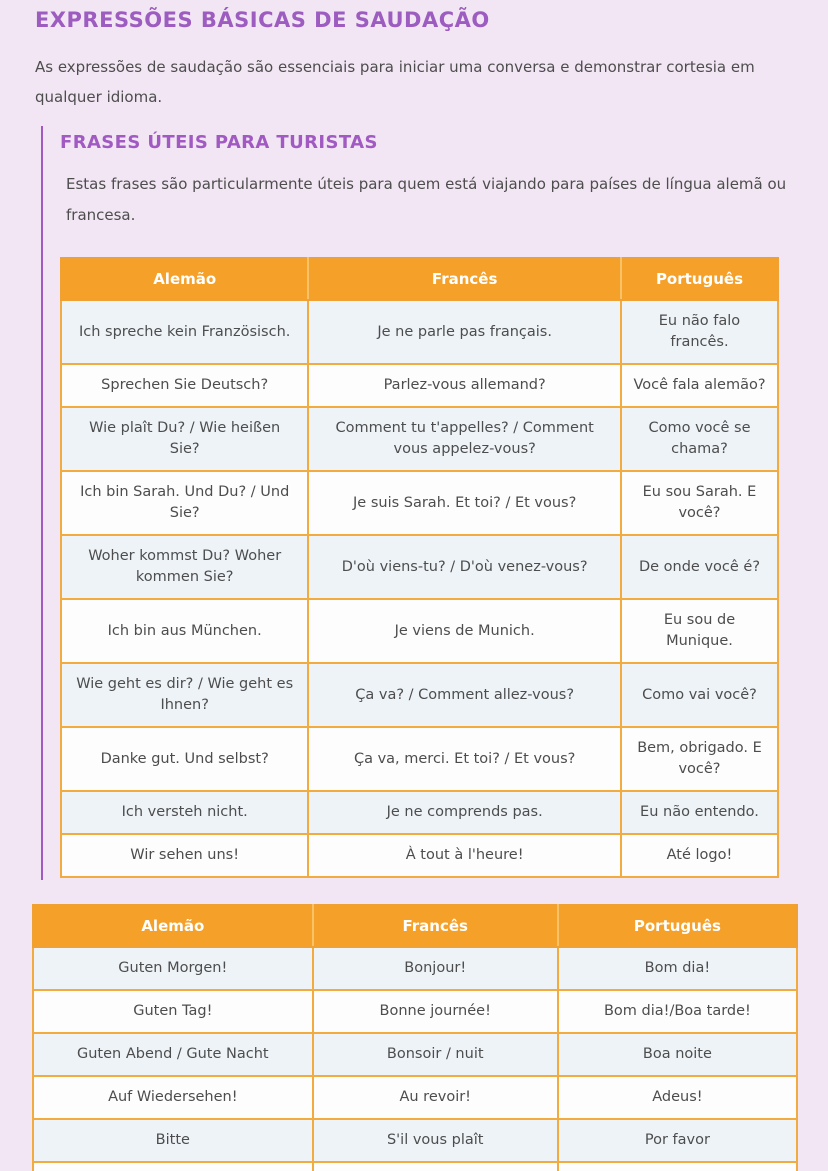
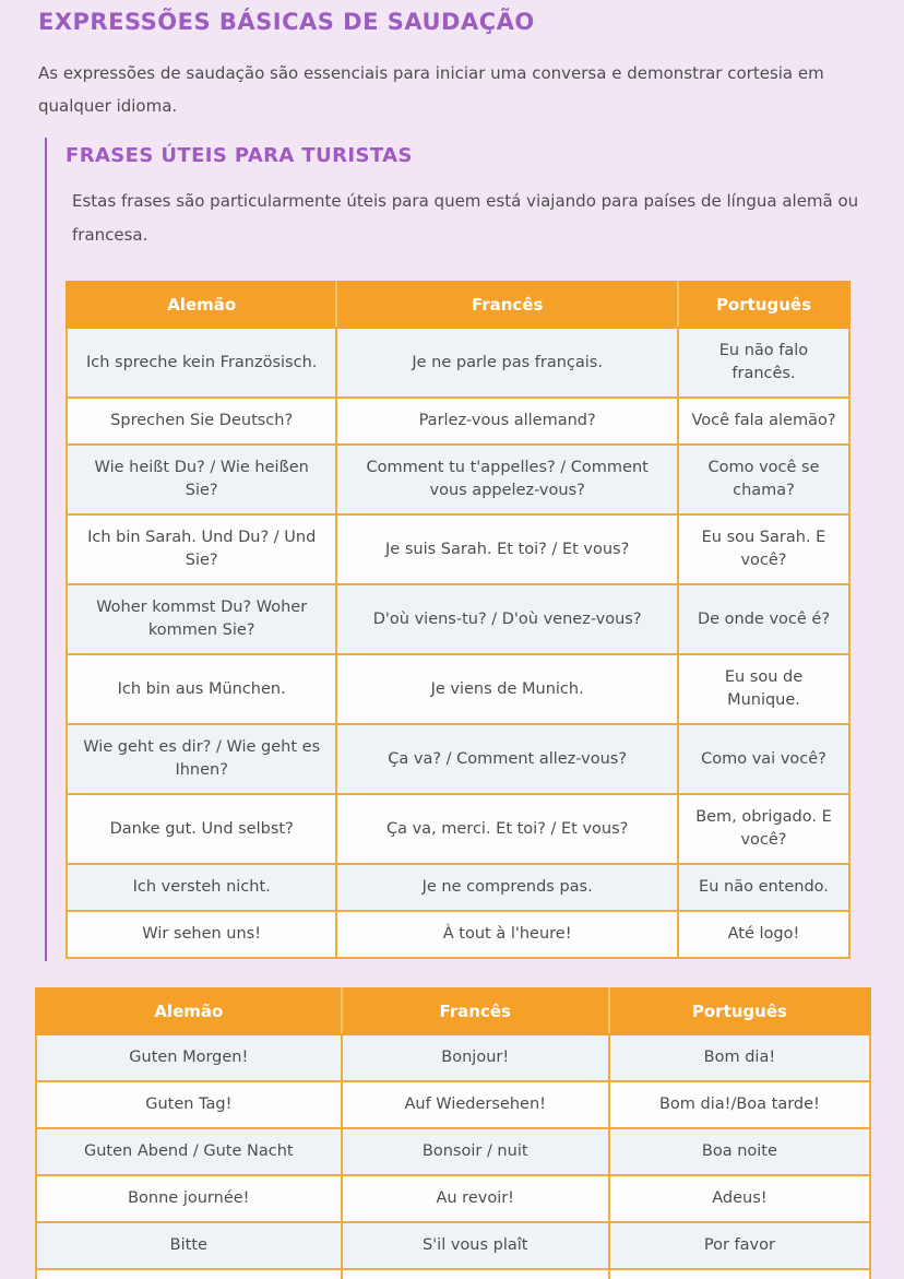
  EXPRESSÕES BÁSICAS DE SAUDAÇÃO
  As expressões de saudação são essenciais para iniciar uma conversa e demonstrar cortesia em qualquer idioma.
  FRASES ÚTEIS PARA TURISTAS
  Estas frases são particularmente úteis para quem está viajando para países de língua alemã ou francesa.
  Alemão	Francês	Português
  Ich spreche kein Französisch.	Je ne parle pas français.	Eu não falo francês.
  Sprechen Sie Deutsch?	Parlez-vous allemand?	Você fala alemão?
- Wie plaît Du? / Wie heißen Sie?	Comment tu t'appelles? / Comment vous appelez-vous?	Como você se chama?
+ Wie heißt Du? / Wie heißen Sie?	Comment tu t'appelles? / Comment vous appelez-vous?	Como você se chama?
  Ich bin Sarah. Und Du? / Und Sie?	Je suis Sarah. Et toi? / Et vous?	Eu sou Sarah. E você?
  Woher kommst Du? Woher kommen Sie?	D'où viens-tu? / D'où venez-vous?	De onde você é?
  Ich bin aus München.	Je viens de Munich.	Eu sou de Munique.
  Wie geht es dir? / Wie geht es Ihnen?	Ça va? / Comment allez-vous?	Como vai você?
  Danke gut. Und selbst?	Ça va, merci. Et toi? / Et vous?	Bem, obrigado. E você?
  Ich versteh nicht.	Je ne comprends pas.	Eu não entendo.
  Wir sehen uns!	À tout à l'heure!	Até logo!
  Alemão	Francês	Português
  Guten Morgen!	Bonjour!	Bom dia!
- Guten Tag!	Bonne journée!	Bom dia!/Boa tarde!
+ Guten Tag!	Auf Wiedersehen!	Bom dia!/Boa tarde!
  Guten Abend / Gute Nacht	Bonsoir / nuit	Boa noite
- Auf Wiedersehen!	Au revoir!	Adeus!
+ Bonne journée!	Au revoir!	Adeus!
  Bitte	S'il vous plaît	Por favor
